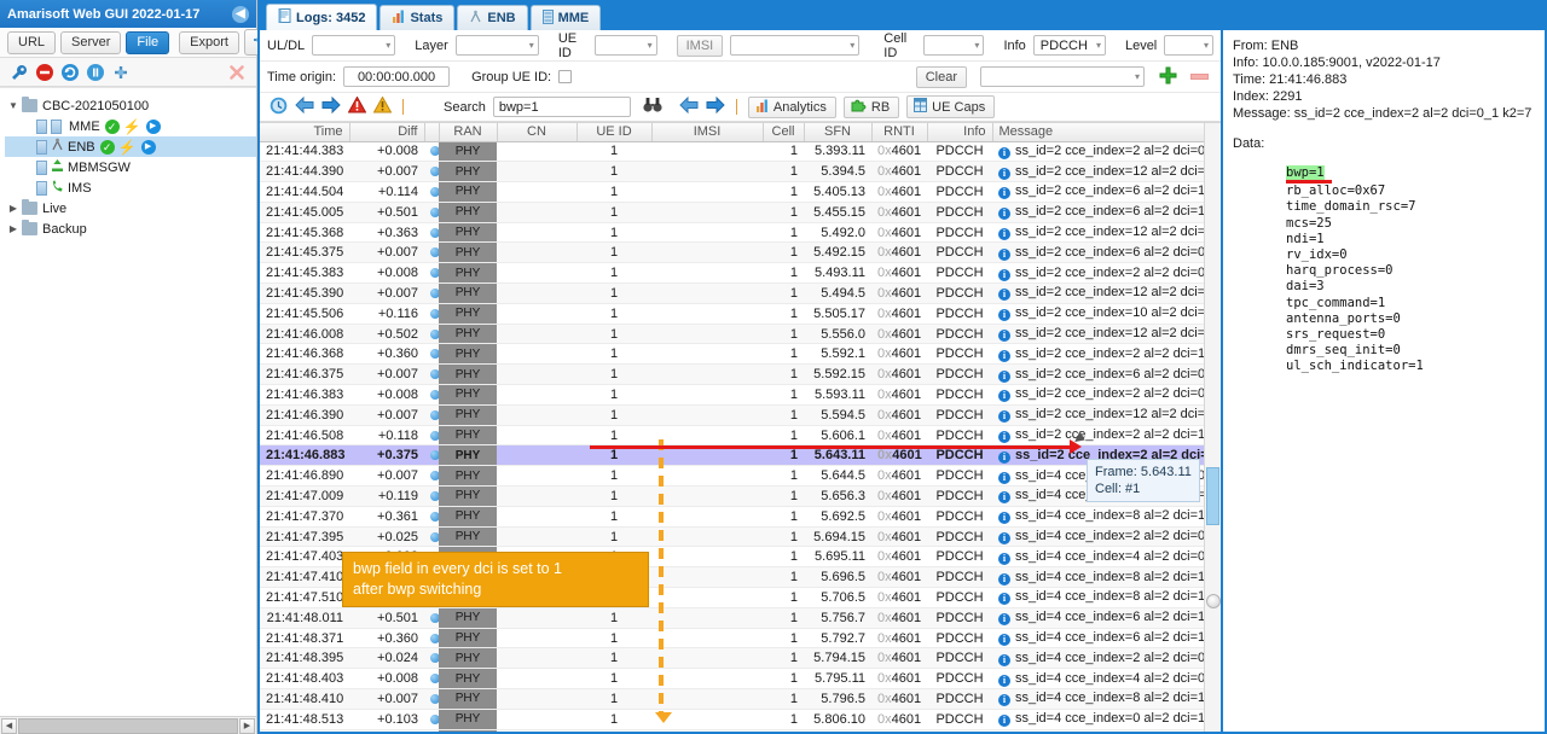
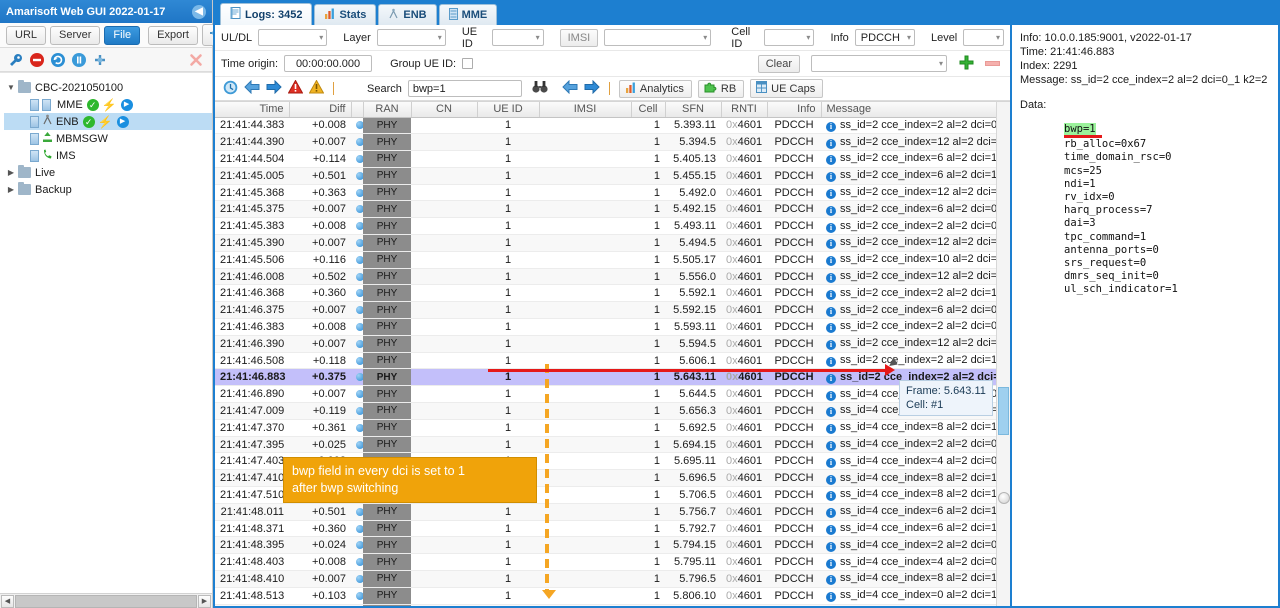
  Amarisoft Web GUI 2022-01-17
  ◀
  URL
  Server
  File
  Export
  ▼
  CBC-2021050100
  MME
  ⚡
  ENB
  ⚡
  MBMSGW
  IMS
  ▶
  Live
  ▶
  Backup
  Logs: 3452
  Stats
  ENB
  MME
  UL/DL
  ▾
  Layer
  ▾
  UE ID
  ▾
  IMSI
  ▾
  Cell ID
  ▾
  Info
  PDCCH
  ▾
  Level
  ▾
  Time origin:
  00:00:00.000
  Group UE ID:
  Clear
  ▾
  Search
  bwp=1
  Analytics
  RB
  UE Caps
  Time	Diff		RAN	CN	UE ID	IMSI	Cell	SFN	RNTI	Info	Message
  21:41:44.383	+0.008		PHY		1		1	5.393.11	0x4601	PDCCH	i ss_id=2 cce_index=2 al=2 dci=0
  21:41:44.390	+0.007		PHY		1		1	5.394.5	0x4601	PDCCH	i ss_id=2 cce_index=12 al=2 dci=
  21:41:44.504	+0.114		PHY		1		1	5.405.13	0x4601	PDCCH	i ss_id=2 cce_index=6 al=2 dci=1
  21:41:45.005	+0.501		PHY		1		1	5.455.15	0x4601	PDCCH	i ss_id=2 cce_index=6 al=2 dci=1
  21:41:45.368	+0.363		PHY		1		1	5.492.0	0x4601	PDCCH	i ss_id=2 cce_index=12 al=2 dci=
  21:41:45.375	+0.007		PHY		1		1	5.492.15	0x4601	PDCCH	i ss_id=2 cce_index=6 al=2 dci=0
  21:41:45.383	+0.008		PHY		1		1	5.493.11	0x4601	PDCCH	i ss_id=2 cce_index=2 al=2 dci=0
  21:41:45.390	+0.007		PHY		1		1	5.494.5	0x4601	PDCCH	i ss_id=2 cce_index=12 al=2 dci=
  21:41:45.506	+0.116		PHY		1		1	5.505.17	0x4601	PDCCH	i ss_id=2 cce_index=10 al=2 dci=
  21:41:46.008	+0.502		PHY		1		1	5.556.0	0x4601	PDCCH	i ss_id=2 cce_index=12 al=2 dci=
  21:41:46.368	+0.360		PHY		1		1	5.592.1	0x4601	PDCCH	i ss_id=2 cce_index=2 al=2 dci=1
  21:41:46.375	+0.007		PHY		1		1	5.592.15	0x4601	PDCCH	i ss_id=2 cce_index=6 al=2 dci=0
  21:41:46.383	+0.008		PHY		1		1	5.593.11	0x4601	PDCCH	i ss_id=2 cce_index=2 al=2 dci=0
  21:41:46.390	+0.007		PHY		1		1	5.594.5	0x4601	PDCCH	i ss_id=2 cce_index=12 al=2 dci=
  21:41:46.508	+0.118		PHY		1		1	5.606.1	0x4601	PDCCH	i ss_id=2 cce_index=2 al=2 dci=1
  21:41:46.883	+0.375		PHY		1		1	5.643.11	0x4601	PDCCH	i ss_id=2 cce_index=2 al=2 dci
  21:41:46.890	+0.007		PHY		1		1	5.644.5	0x4601	PDCCH	i ss_id=4 cce0
  21:41:47.009	+0.119		PHY		1		1	5.656.3	0x4601	PDCCH	i ss_id=4 cce=
  21:41:47.370	+0.361		PHY		1		1	5.692.5	0x4601	PDCCH	i ss_id=4 cce_index=8 al=2 dci=1
  21:41:47.395	+0.025		PHY		1		1	5.694.15	0x4601	PDCCH	i ss_id=4 cce_index=2 al=2 dci=0
  21:41:47.403							1	5.695.11	0x4601	PDCCH	i ss_id=4 cce_index=4 al=2 dci=0
  21:41:47.410							1	5.696.5	0x4601	PDCCH	i ss_id=4 cce_index=8 al=2 dci=1
  21:41:47.510							1	5.706.5	0x4601	PDCCH	i ss_id=4 cce_index=8 al=2 dci=1
  21:41:48.011	+0.501		PHY		1		1	5.756.7	0x4601	PDCCH	i ss_id=4 cce_index=6 al=2 dci=1
  21:41:48.371	+0.360		PHY		1		1	5.792.7	0x4601	PDCCH	i ss_id=4 cce_index=6 al=2 dci=1
  21:41:48.395	+0.024		PHY		1		1	5.794.15	0x4601	PDCCH	i ss_id=4 cce_index=2 al=2 dci=0
  21:41:48.403	+0.008		PHY		1		1	5.795.11	0x4601	PDCCH	i ss_id=4 cce_index=4 al=2 dci=0
  21:41:48.410	+0.007		PHY		1		1	5.796.5	0x4601	PDCCH	i ss_id=4 cce_index=8 al=2 dci=1
  21:41:48.513	+0.103		PHY		1		1	5.806.10	0x4601	PDCCH	i ss_id=4 cce_index=0 al=2 dci=1
  bwp field in every dci is set to 1
  after bwp switching
  Frame: 5.643.11
  Cell: #1
- From: ENB
  Info: 10.0.0.185:9001, v2022-01-17
  Time: 21:41:46.883
  Index: 2291
- Message: ss_id=2 cce_index=2 al=2 dci=0_1 k2=7
+ Message: ss_id=2 cce_index=2 al=2 dci=0_1 k2=2
  Data:
  bwp=1
  rb_alloc=0x67
- time_domain_rsc=7
+ time_domain_rsc=0
  mcs=25
  ndi=1
  rv_idx=0
- harq_process=0
+ harq_process=7
  dai=3
  tpc_command=1
  antenna_ports=0
  srs_request=0
  dmrs_seq_init=0
  ul_sch_indicator=1
